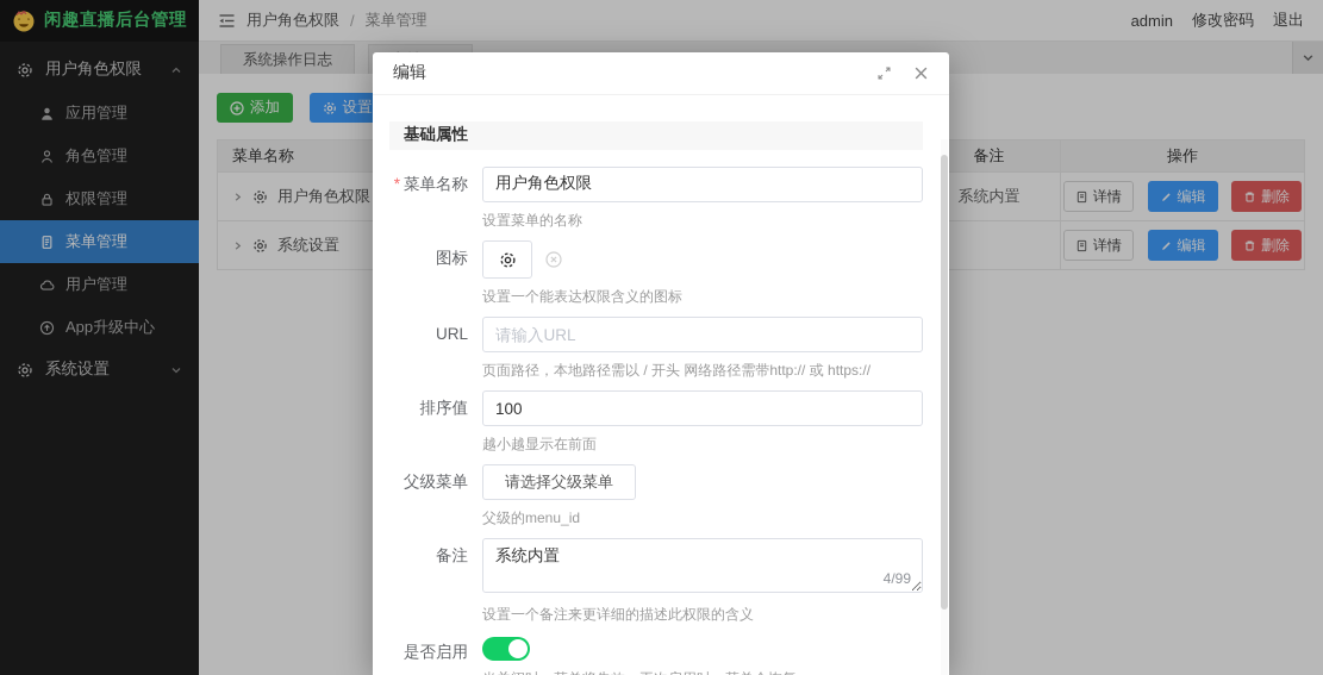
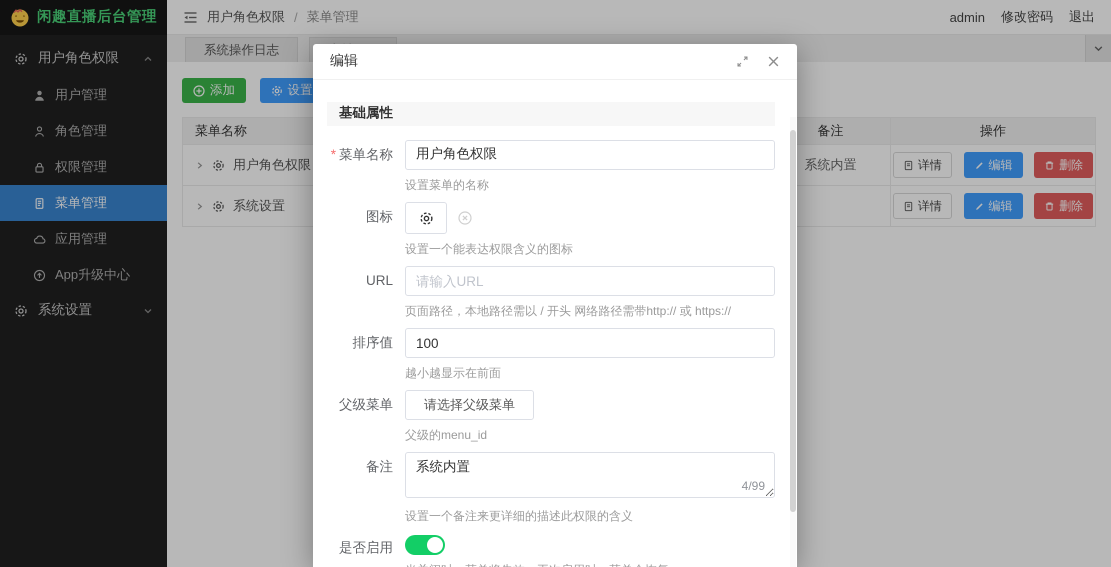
  闲趣直播后台管理
  用户角色权限
- 应用管理
+ 用户管理
  角色管理
  权限管理
  菜单管理
- 用户管理
+ 应用管理
  App升级中心
  系统设置
  用户角色权限
  /
  菜单管理
  admin
  修改密码
  退出
  系统操作日志
  添加
  菜单名称	备注	操作
  用户角色权限	系统内置	详情 编辑 删除
  系统设置		详情 编辑 删除
  编辑
  基础属性
  * 菜单名称
  用户角色权限
  设置菜单的名称
  图标
  设置一个能表达权限含义的图标
  URL
  请输入URL
  页面路径，本地路径需以 / 开头 网络路径需带http:// 或 https://
  排序值
  100
  越小越显示在前面
  父级菜单
  请选择父级菜单
  父级的menu_id
  备注
  系统内置
  4/99
  设置一个备注来更详细的描述此权限的含义
  是否启用
